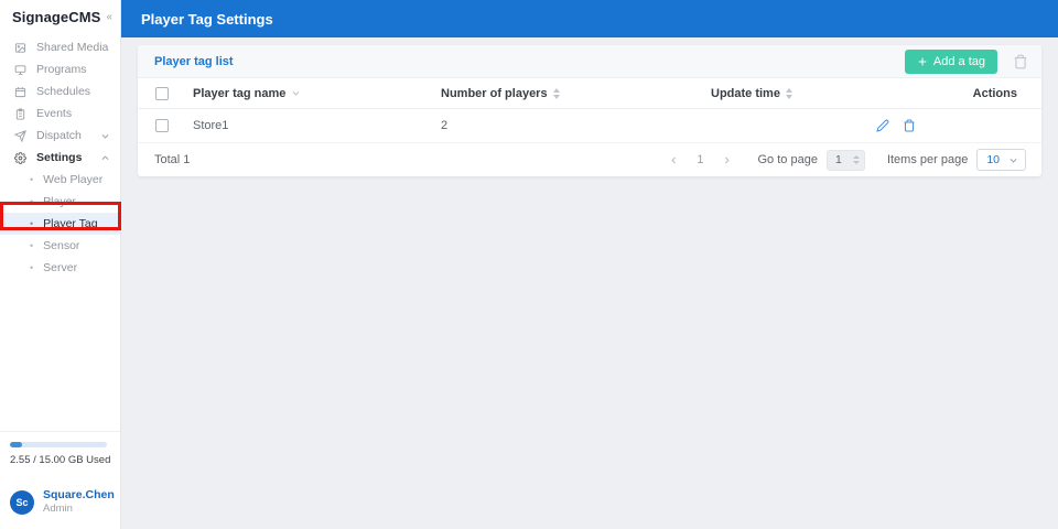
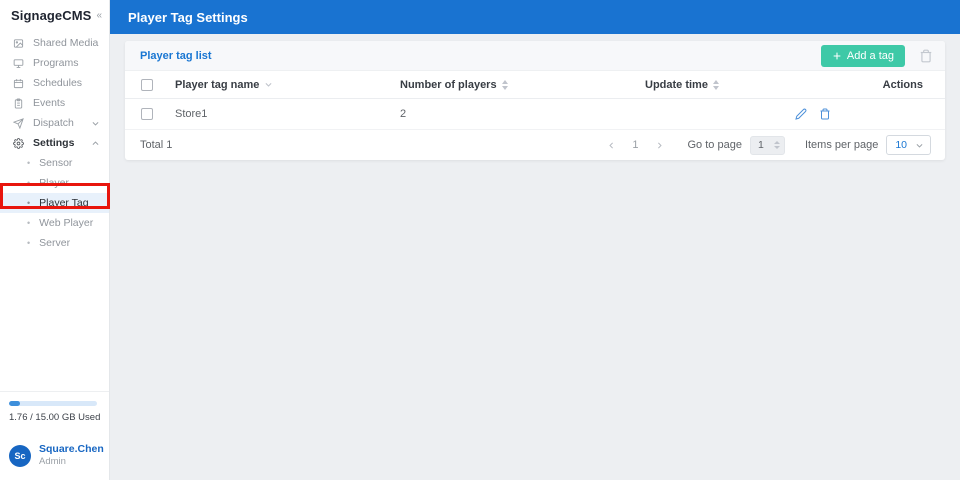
  SignageCMS
  «
  Shared Media
  Programs
  Schedules
  Events
  Dispatch
  Settings
- Web Player
+ Sensor
  Player
  Player Tag
- Sensor
+ Web Player
  Server
- 2.55 / 15.00 GB Used
+ 1.76 / 15.00 GB Used
  Sc
  Square.Chen
  Admin
  Player Tag Settings
  Player tag list
  Add a tag
  Player tag name
  Number of players
  Update time
  Actions
  Store1
  2
  Total 1
  1
  Go to page
  1
  Items per page
  10
